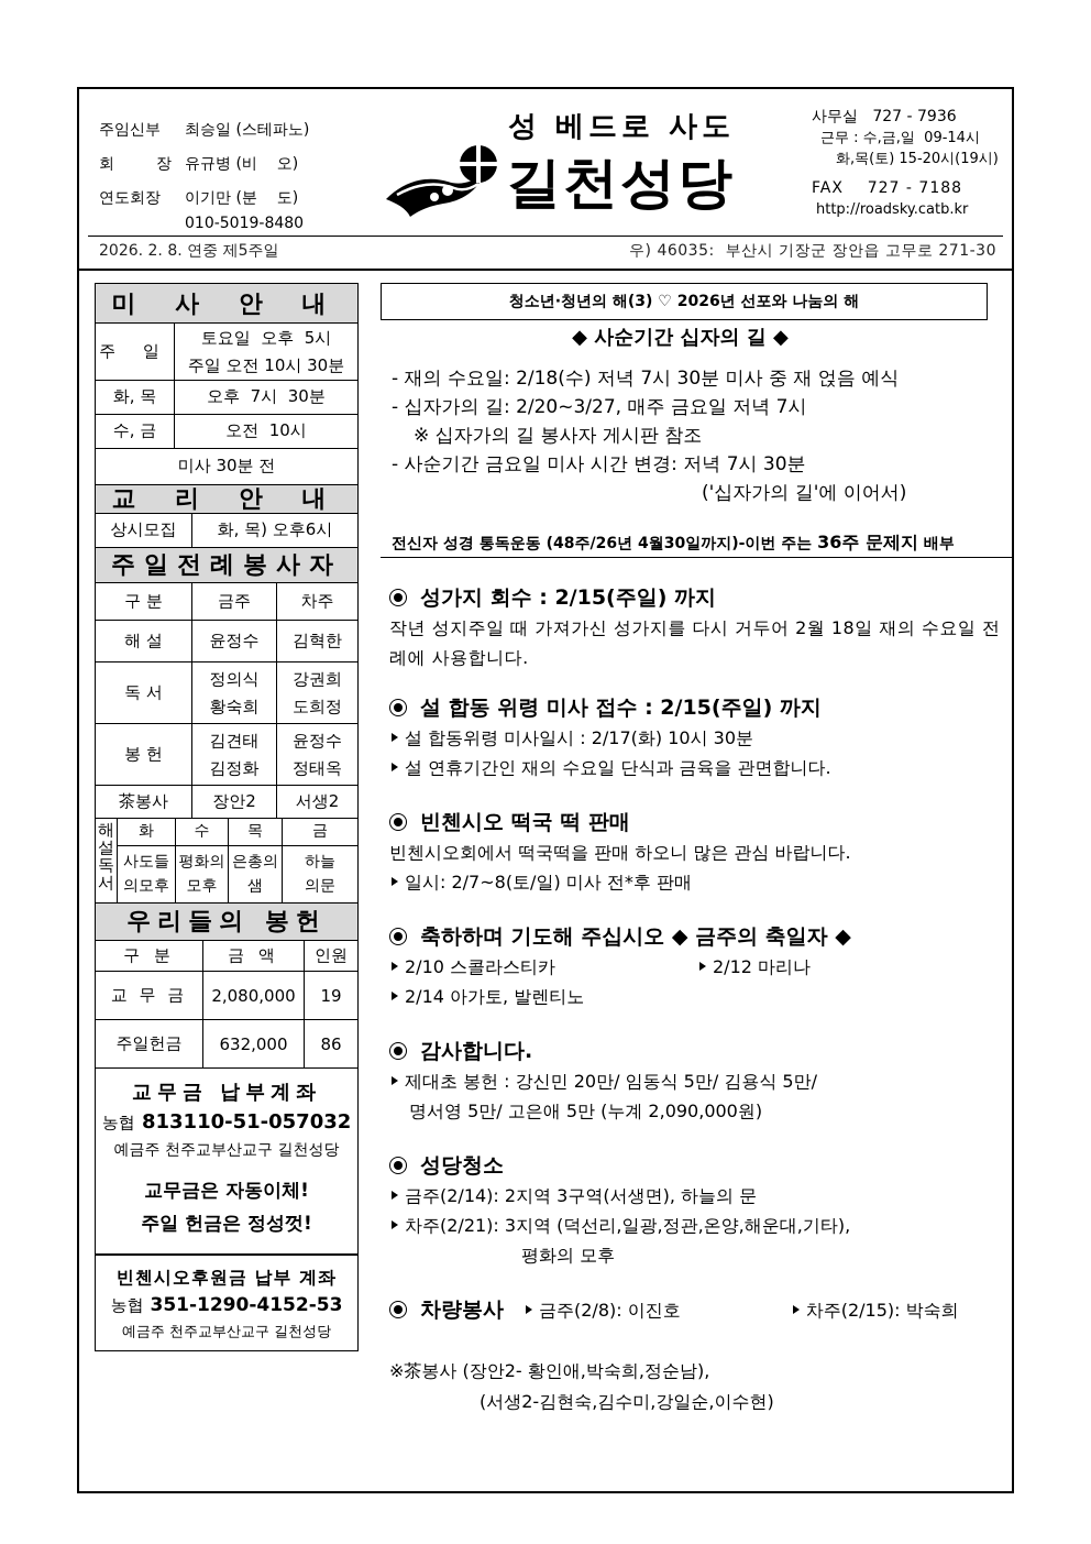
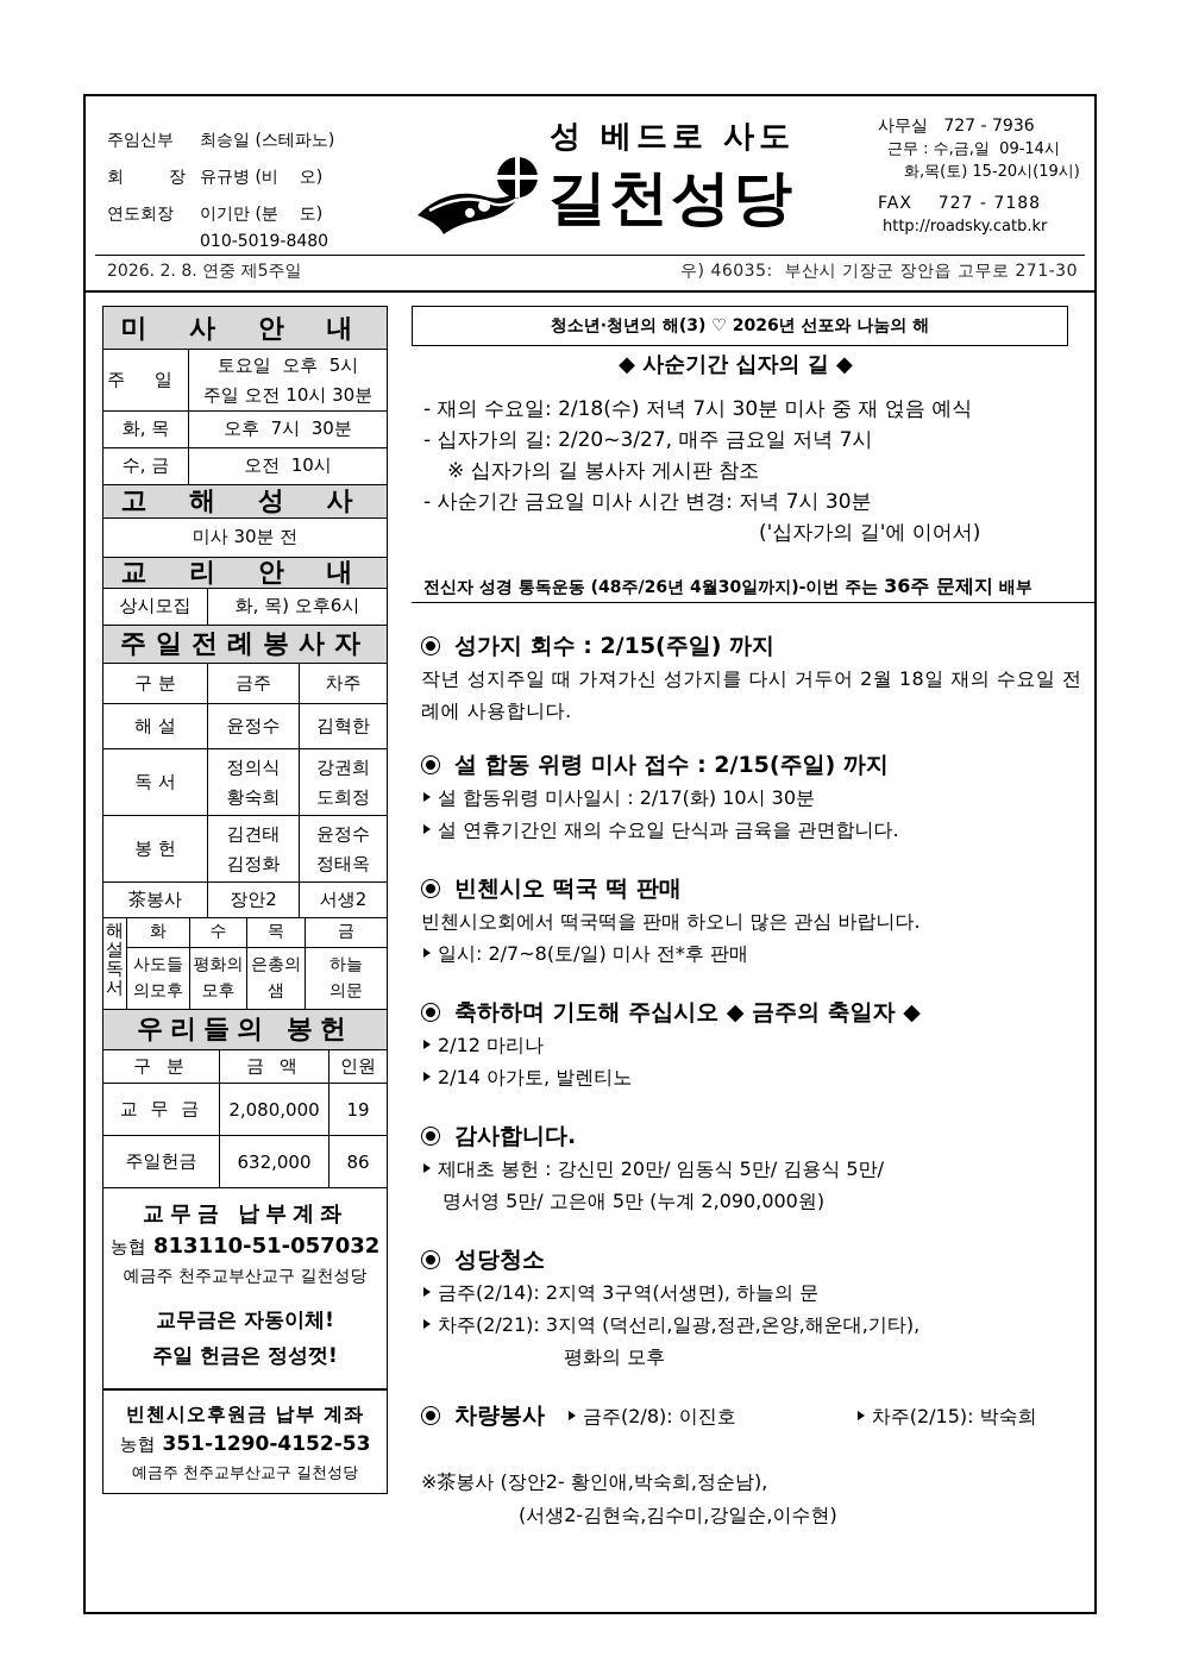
  주임신부
  최승일 (스테파노)
  회
  장
  유규병 (비 오)
  연도회장
  이기만 (분 도)
  010-5019-8480
  성 베드로 사도
  길천성당
  사무실 727 - 7936
  근무 : 수,금,일 09-14시
  화,목(토) 15-20시(19시)
  FAX 727 - 7188
  http://roadsky.catb.kr
  2026. 2. 8. 연중 제5주일
  우) 46035: 부산시 기장군 장안읍 고무로 271-30
  미 사 안 내
  주 일	토요일 오후 5시주일 오전 10시 30분
  화, 목	오후 7시 30분
  수, 금	오전 10시
+ 고 해 성 사
  미사 30분 전
  교 리 안 내
  상시모집	화, 목) 오후6시
  주일전례봉사자
  구 분	금주	차주
  해 설	윤정수	김혁한
  독 서	정의식황숙희	강권희도희정
  봉 헌	김견태김정화	윤정수정태옥
  茶봉사	장안2	서생2
  해설독서	화	수	목	금
  사도들의모후	평화의모후	은총의샘	하늘의문
  우리들의 봉헌
  구 분	금 액	인원
  교 무 금	2,080,000	19
  주일헌금	632,000	86
  교무금 납부계좌
  농협 813110-51-057032
  예금주 천주교부산교구 길천성당
  교무금은 자동이체!
  주일 헌금은 정성껏!
  빈첸시오후원금 납부 계좌
  농협 351-1290-4152-53
  예금주 천주교부산교구 길천성당
  청소년·청년의 해(3) ♡ 2026년 선포와 나눔의 해
  ◆ 사순기간 십자의 길 ◆
  - 재의 수요일: 2/18(수) 저녁 7시 30분 미사 중 재 얹음 예식
  - 십자가의 길: 2/20~3/27, 매주 금요일 저녁 7시
  ※ 십자가의 길 봉사자 게시판 참조
  - 사순기간 금요일 미사 시간 변경: 저녁 7시 30분
  ('십자가의 길'에 이어서)
  전신자 성경 통독운동 (48주/26년 4월30일까지)-이번 주는 36주 문제지 배부
  성가지 회수 : 2/15(주일) 까지
  작년 성지주일 때 가져가신 성가지를 다시 거두어 2월 18일 재의 수요일 전례에 사용합니다.
  설 합동 위령 미사 접수 : 2/15(주일) 까지
  설 합동위령 미사일시 : 2/17(화) 10시 30분
  설 연휴기간인 재의 수요일 단식과 금육을 관면합니다.
  빈첸시오 떡국 떡 판매
  빈첸시오회에서 떡국떡을 판매 하오니 많은 관심 바랍니다.
  일시: 2/7~8(토/일) 미사 전*후 판매
  축하하며 기도해 주십시오 ◆ 금주의 축일자 ◆
- 2/10 스콜라스티카
  2/12 마리나
  2/14 아가토, 발렌티노
  감사합니다.
  제대초 봉헌 : 강신민 20만/ 임동식 5만/ 김용식 5만/
  명서영 5만/ 고은애 5만 (누계 2,090,000원)
  성당청소
  금주(2/14): 2지역 3구역(서생면), 하늘의 문
  차주(2/21): 3지역 (덕선리,일광,정관,온양,해운대,기타),
  평화의 모후
  차량봉사
  금주(2/8): 이진호
  차주(2/15): 박숙희
  ※茶봉사 (장안2- 황인애,박숙희,정순남),
  (서생2-김현숙,김수미,강일순,이수현)
